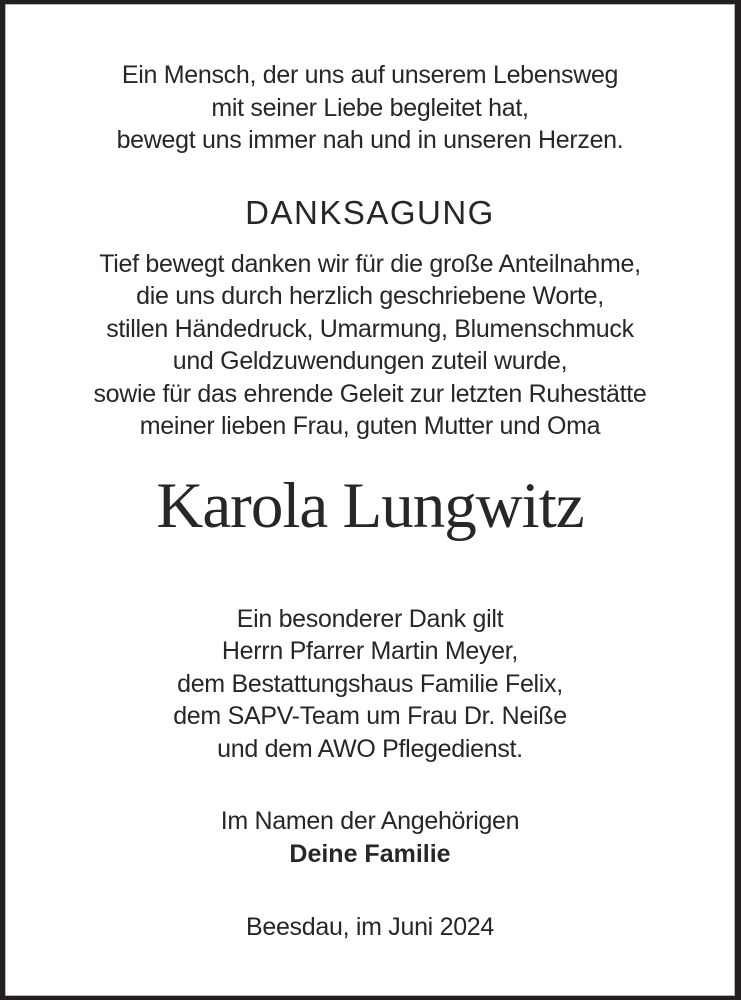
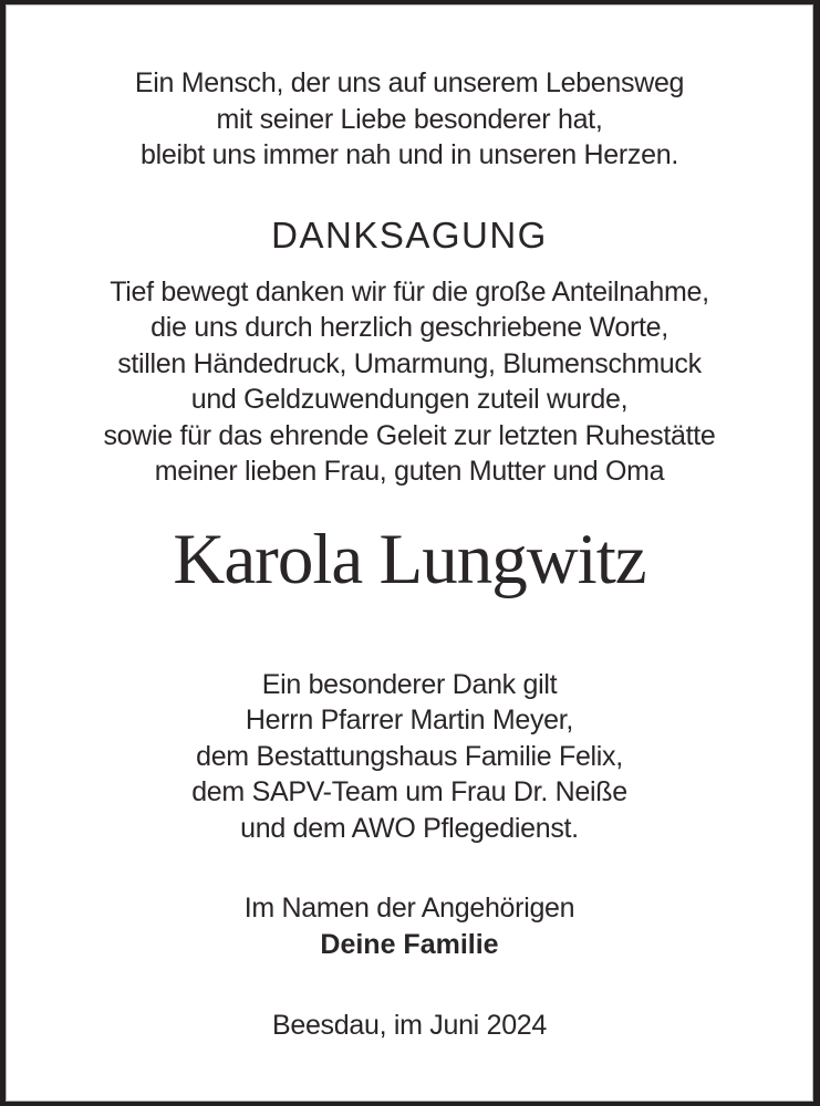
  Ein Mensch, der uns auf unserem Lebensweg
- mit seiner Liebe begleitet hat,
+ mit seiner Liebe besonderer hat,
- bewegt uns immer nah und in unseren Herzen.
+ bleibt uns immer nah und in unseren Herzen.
  DANKSAGUNG
  Tief bewegt danken wir für die große Anteilnahme,
  die uns durch herzlich geschriebene Worte,
  stillen Händedruck, Umarmung, Blumenschmuck
  und Geldzuwendungen zuteil wurde,
  sowie für das ehrende Geleit zur letzten Ruhestätte
  meiner lieben Frau, guten Mutter und Oma
  Karola Lungwitz
  Ein besonderer Dank gilt
  Herrn Pfarrer Martin Meyer,
  dem Bestattungshaus Familie Felix,
  dem SAPV-Team um Frau Dr. Neiße
  und dem AWO Pflegedienst.
  Im Namen der Angehörigen
  Deine Familie
  Beesdau, im Juni 2024
